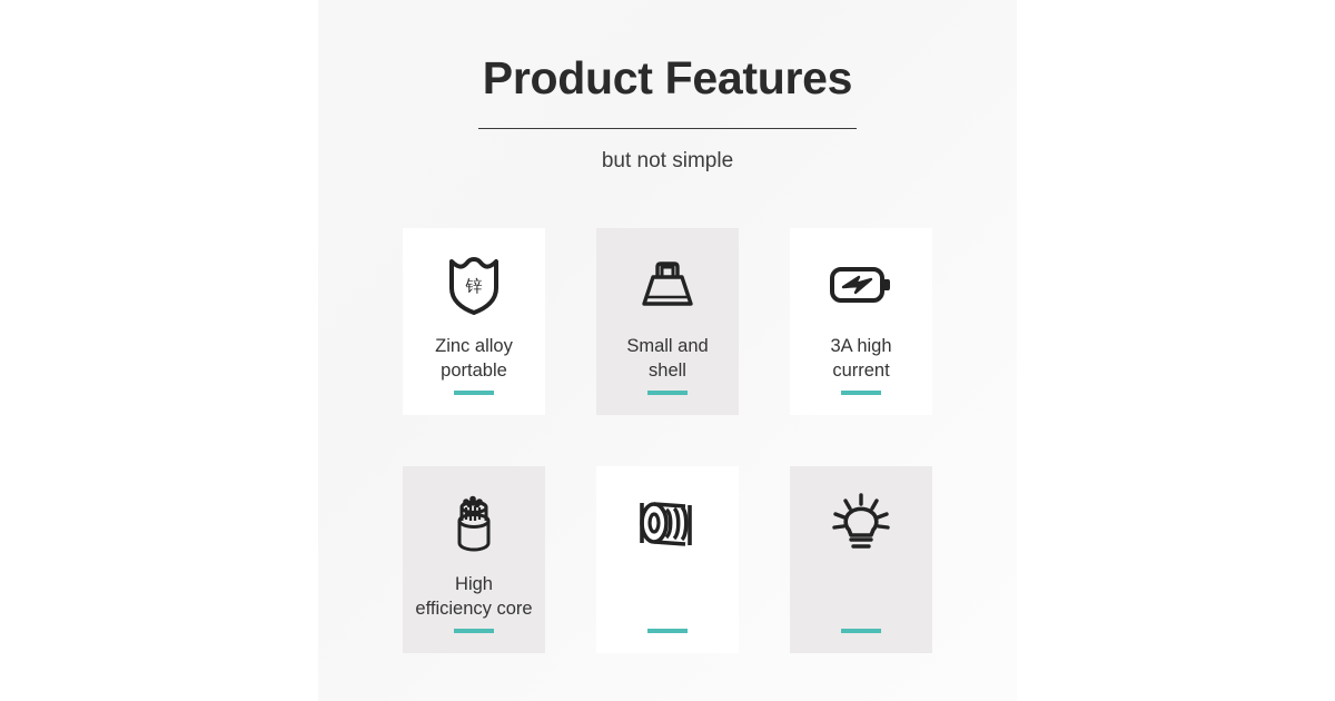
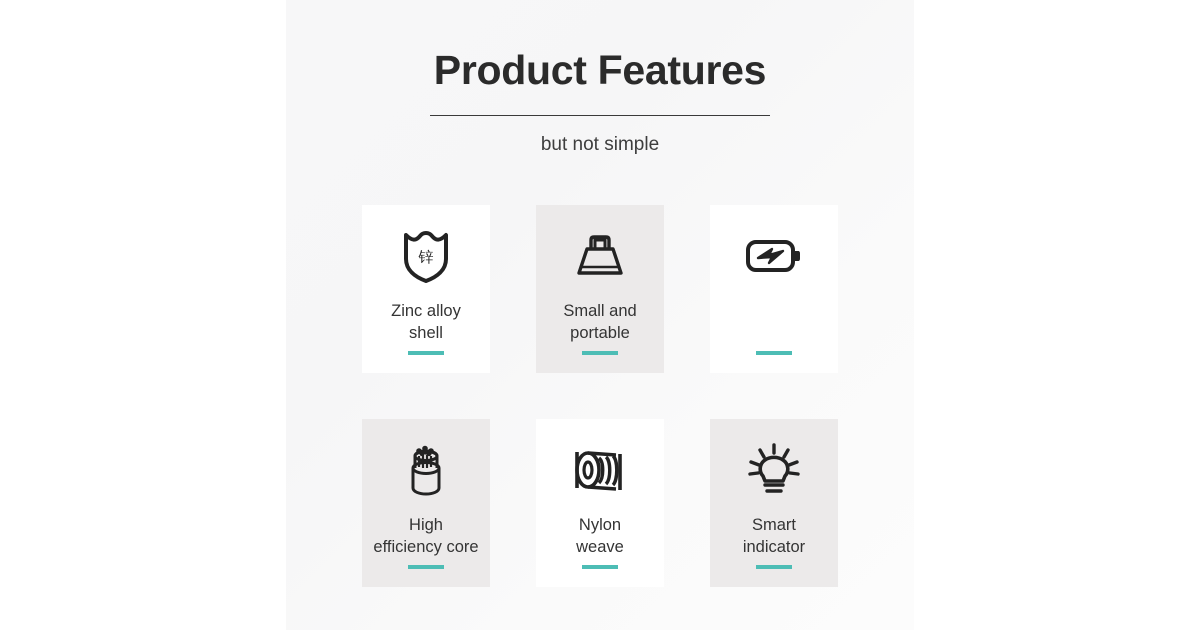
  Product Features
  but not simple
  锌
  Zinc alloy
- portable
+ shell
  Small and
- shell
+ portable
- 3A high
- current
  High
  efficiency core
+ Nylon
+ weave
+ Smart
+ indicator
